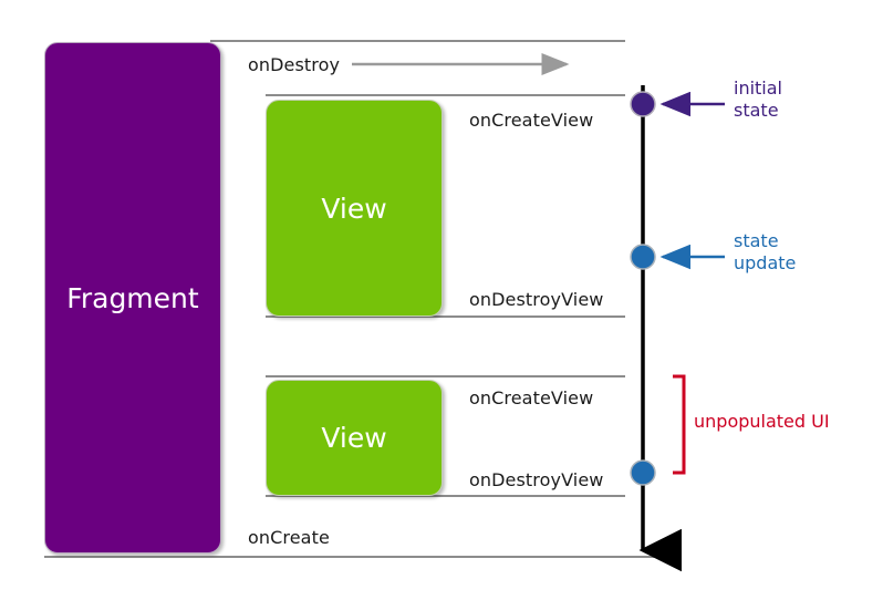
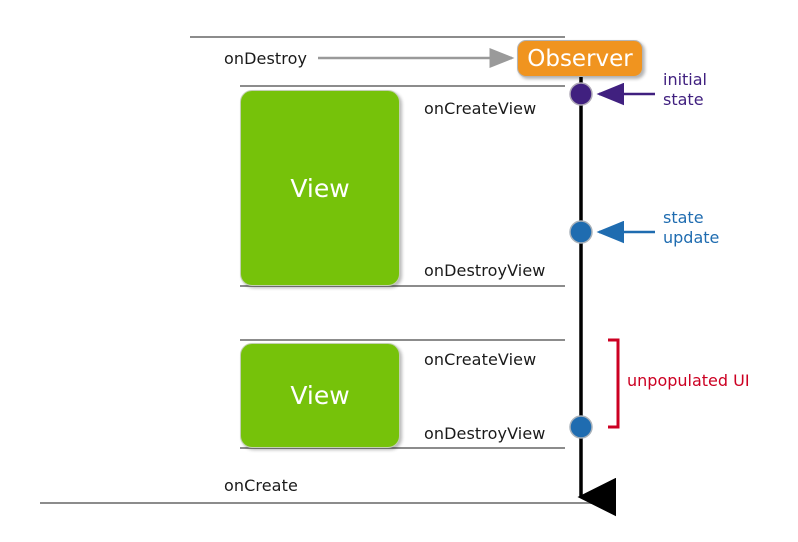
- Fragment
  View
  View
+ Observer
  onDestroy
  onCreateView
  onDestroyView
  onCreateView
  onDestroyView
  onCreate
  initial
  state
  state
  update
  unpopulated UI
